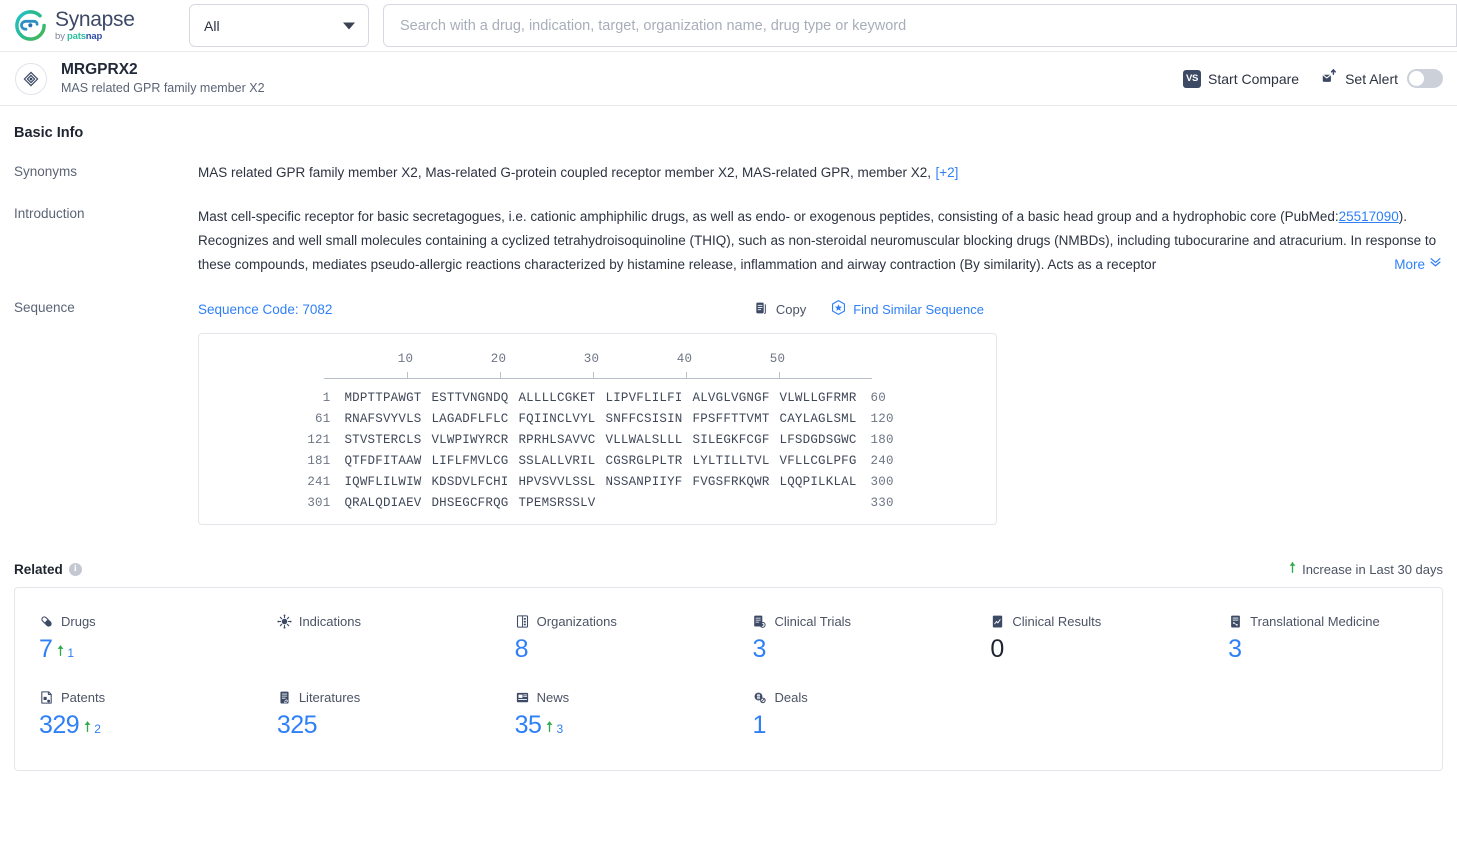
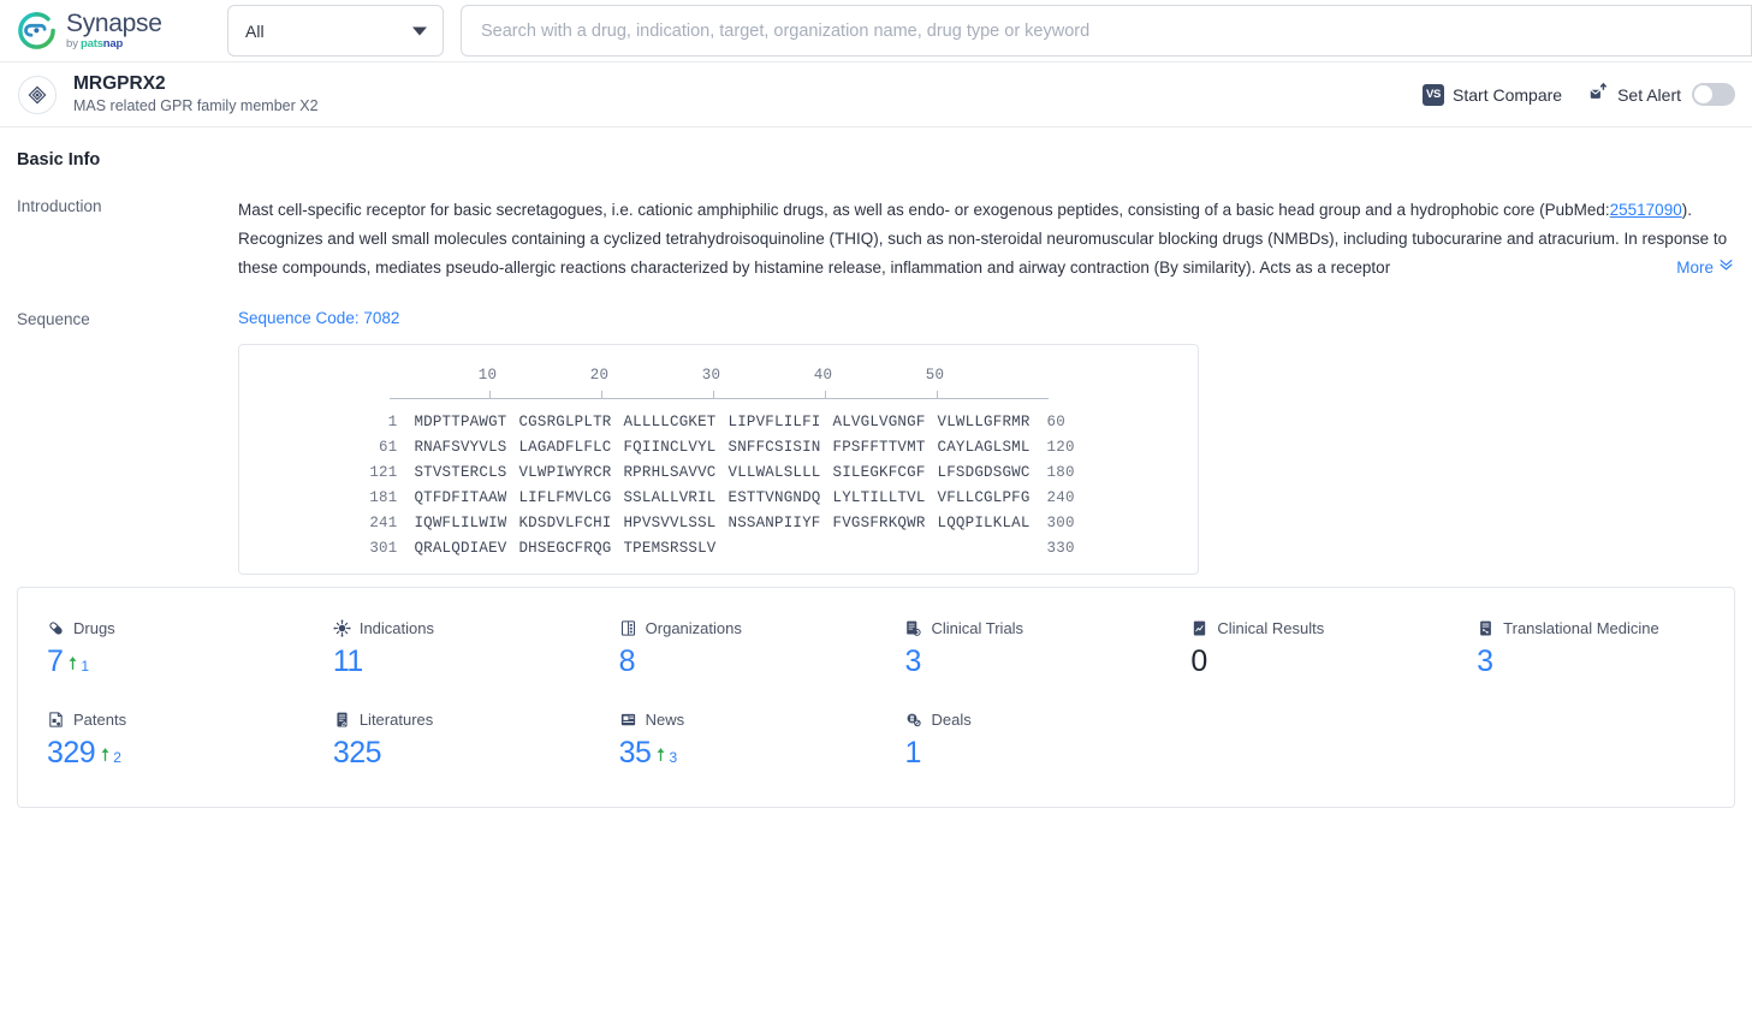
  Synapse
  by
  patsnap
  All
  Search with a drug, indication, target, organization name, drug type or keyword
  MRGPRX2
  MAS related GPR family member X2
  VS
  Start Compare
  Set Alert
  Basic Info
- Synonyms
- MAS related GPR family member X2, Mas-related G-protein coupled receptor member X2, MAS-related GPR, member X2, [+2]
  Introduction
  Mast cell-specific receptor for basic secretagogues, i.e. cationic amphiphilic drugs, as well as endo- or exogenous peptides, consisting of a basic head group and a hydrophobic core (PubMed:25517090). Recognizes and well small molecules containing a cyclized tetrahydroisoquinoline (THIQ), such as non-steroidal neuromuscular blocking drugs (NMBDs), including tubocurarine and atracurium. In response to these compounds, mediates pseudo-allergic reactions characterized by histamine release, inflammation and airway contraction (By similarity). Acts as a receptor
  More
  Sequence
  Sequence Code: 7082
- Copy
- Find Similar Sequence
  10
  20
  30
  40
  50
  1
  MDPTTPAWGT
- ESTTVNGNDQ
+ CGSRGLPLTR
  ALLLLCGKET
  LIPVFLILFI
  ALVGLVGNGF
  VLWLLGFRMR
  60
  61
  RNAFSVYVLS
  LAGADFLFLC
  FQIINCLVYL
  SNFFCSISIN
  FPSFFTTVMT
  CAYLAGLSML
  120
  121
  STVSTERCLS
  VLWPIWYRCR
  RPRHLSAVVC
  VLLWALSLLL
  SILEGKFCGF
  LFSDGDSGWC
  180
  181
  QTFDFITAAW
  LIFLFMVLCG
  SSLALLVRIL
- CGSRGLPLTR
+ ESTTVNGNDQ
  LYLTILLTVL
  VFLLCGLPFG
  240
  241
  IQWFLILWIW
  KDSDVLFCHI
  HPVSVVLSSL
  NSSANPIIYF
  FVGSFRKQWR
  LQQPILKLAL
  300
  301
  QRALQDIAEV
  DHSEGCFRQG
  TPEMSRSSLV
  330
- Related
- i
- Increase in Last 30 days
  Drugs
  7
  1
  Indications
+ 11
  Organizations
  8
  Clinical Trials
  3
  Clinical Results
  0
  Translational Medicine
  3
  Patents
  329
  2
  Literatures
  325
  News
  35
  3
  Deals
  1
